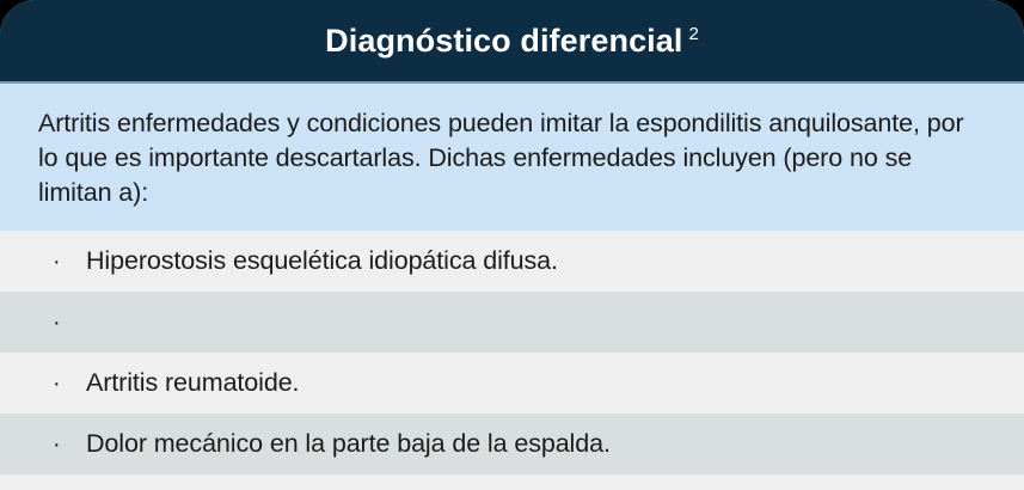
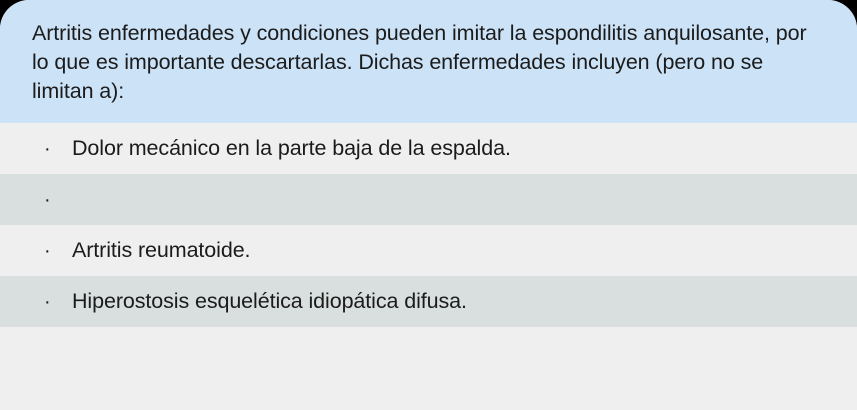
- Diagnóstico diferencial 2
  Artritis enfermedades y condiciones pueden imitar la espondilitis anquilosante, por lo que es importante descartarlas. Dichas enfermedades incluyen (pero no se limitan a):
  ·
- Hiperostosis esquelética idiopática difusa.
+ Dolor mecánico en la parte baja de la espalda.
  ·
  ·
  Artritis reumatoide.
  ·
- Dolor mecánico en la parte baja de la espalda.
+ Hiperostosis esquelética idiopática difusa.
